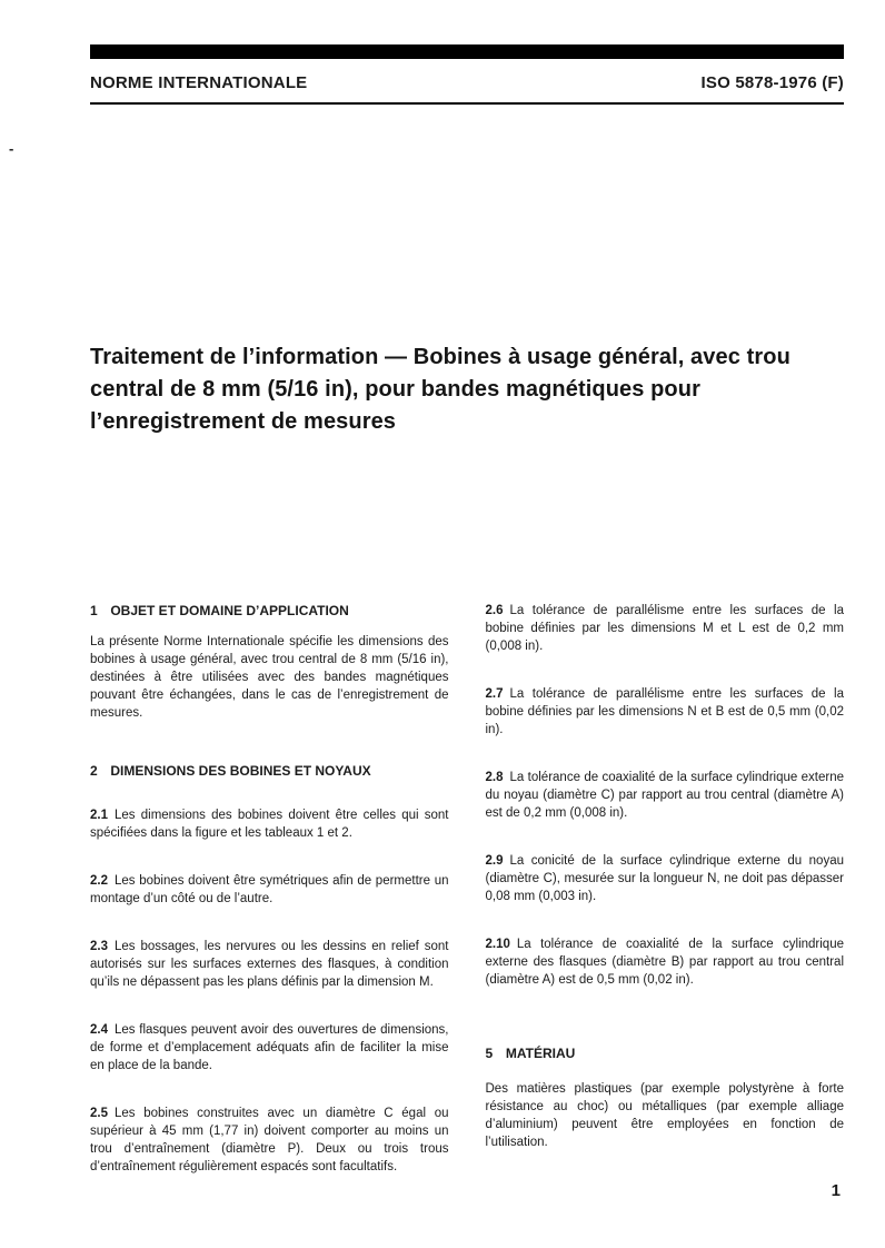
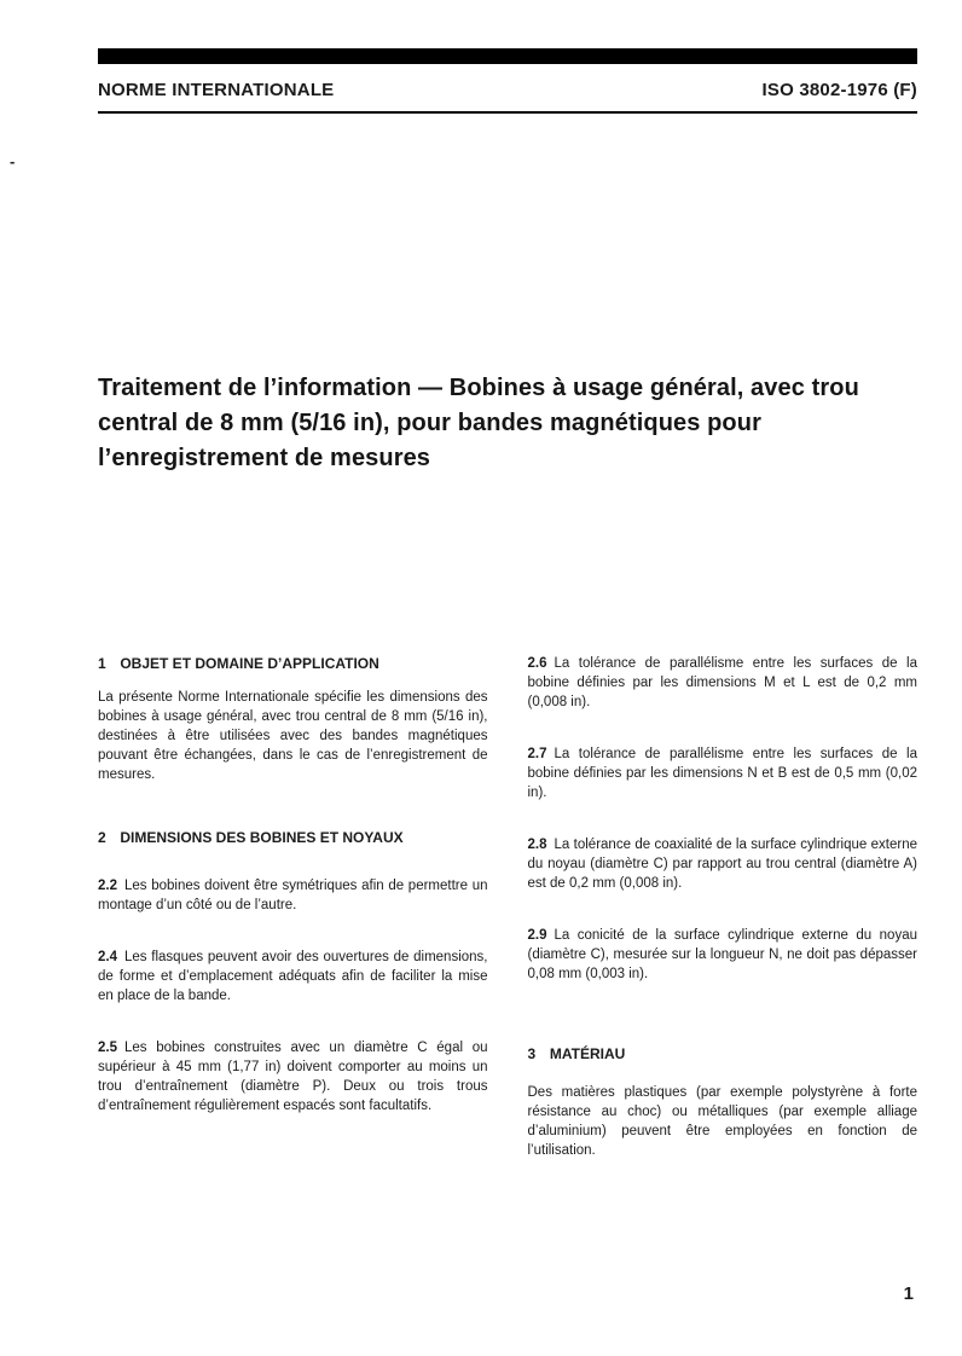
  -
  NORME INTERNATIONALE
- ISO 5878-1976 (F)
+ ISO 3802-1976 (F)
  Traitement de l’information — Bobines à usage général, avec trou central de 8 mm (5/16 in), pour bandes magnétiques pour l’enregistrement de mesures
  1 OBJET ET DOMAINE D’APPLICATION
  La présente Norme Internationale spécifie les dimensions des bobines à usage général, avec trou central de 8 mm (5/16 in), destinées à être utilisées avec des bandes magnétiques pouvant être échangées, dans le cas de l’enregistrement de mesures.
  2 DIMENSIONS DES BOBINES ET NOYAUX
- 2.1 Les dimensions des bobines doivent être celles qui sont spécifiées dans la figure et les tableaux 1 et 2.
  2.2 Les bobines doivent être symétriques afin de permettre un montage d’un côté ou de l’autre.
- 2.3 Les bossages, les nervures ou les dessins en relief sont autorisés sur les surfaces externes des flasques, à condition qu’ils ne dépassent pas les plans définis par la dimension M.
  2.4 Les flasques peuvent avoir des ouvertures de dimensions, de forme et d’emplacement adéquats afin de faciliter la mise en place de la bande.
  2.5 Les bobines construites avec un diamètre C égal ou supérieur à 45 mm (1,77 in) doivent comporter au moins un trou d’entraînement (diamètre P). Deux ou trois trous d’entraînement régulièrement espacés sont facultatifs.
  2.6 La tolérance de parallélisme entre les surfaces de la bobine définies par les dimensions M et L est de 0,2 mm (0,008 in).
  2.7 La tolérance de parallélisme entre les surfaces de la bobine définies par les dimensions N et B est de 0,5 mm (0,02 in).
  2.8 La tolérance de coaxialité de la surface cylindrique externe du noyau (diamètre C) par rapport au trou central (diamètre A) est de 0,2 mm (0,008 in).
  2.9 La conicité de la surface cylindrique externe du noyau (diamètre C), mesurée sur la longueur N, ne doit pas dépasser 0,08 mm (0,003 in).
- 2.10 La tolérance de coaxialité de la surface cylindrique externe des flasques (diamètre B) par rapport au trou central (diamètre A) est de 0,5 mm (0,02 in).
- 5 MATÉRIAU
+ 3 MATÉRIAU
  Des matières plastiques (par exemple polystyrène à forte résistance au choc) ou métalliques (par exemple alliage d’aluminium) peuvent être employées en fonction de l’utilisation.
  1
